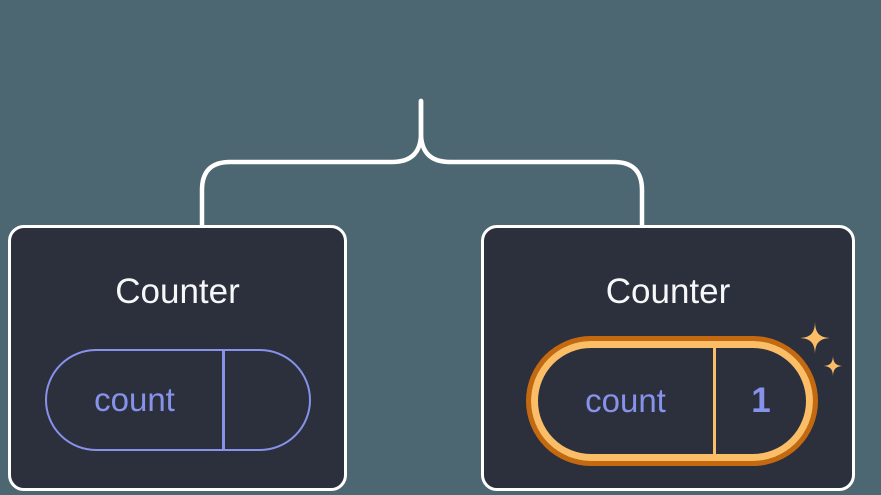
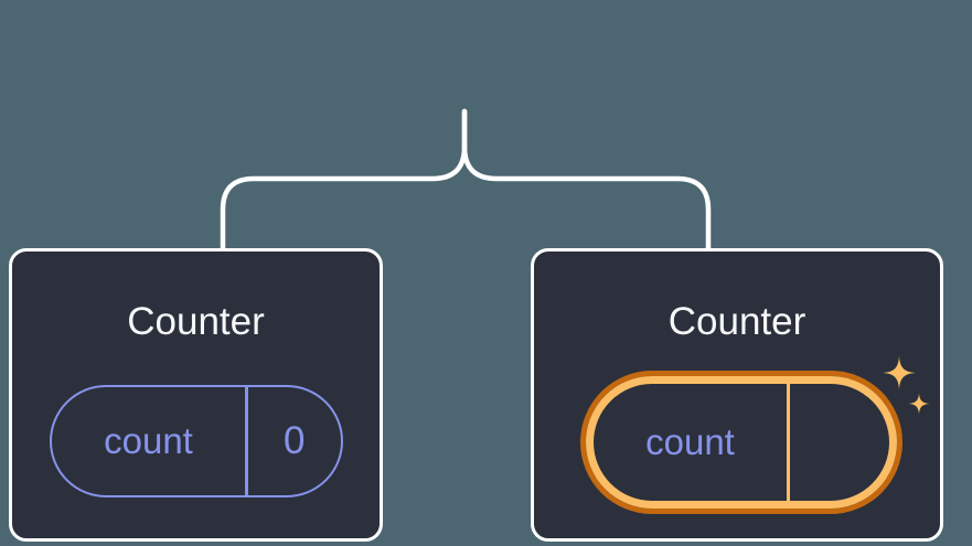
  Counter
  count
+ 0
  Counter
  count
- 1
